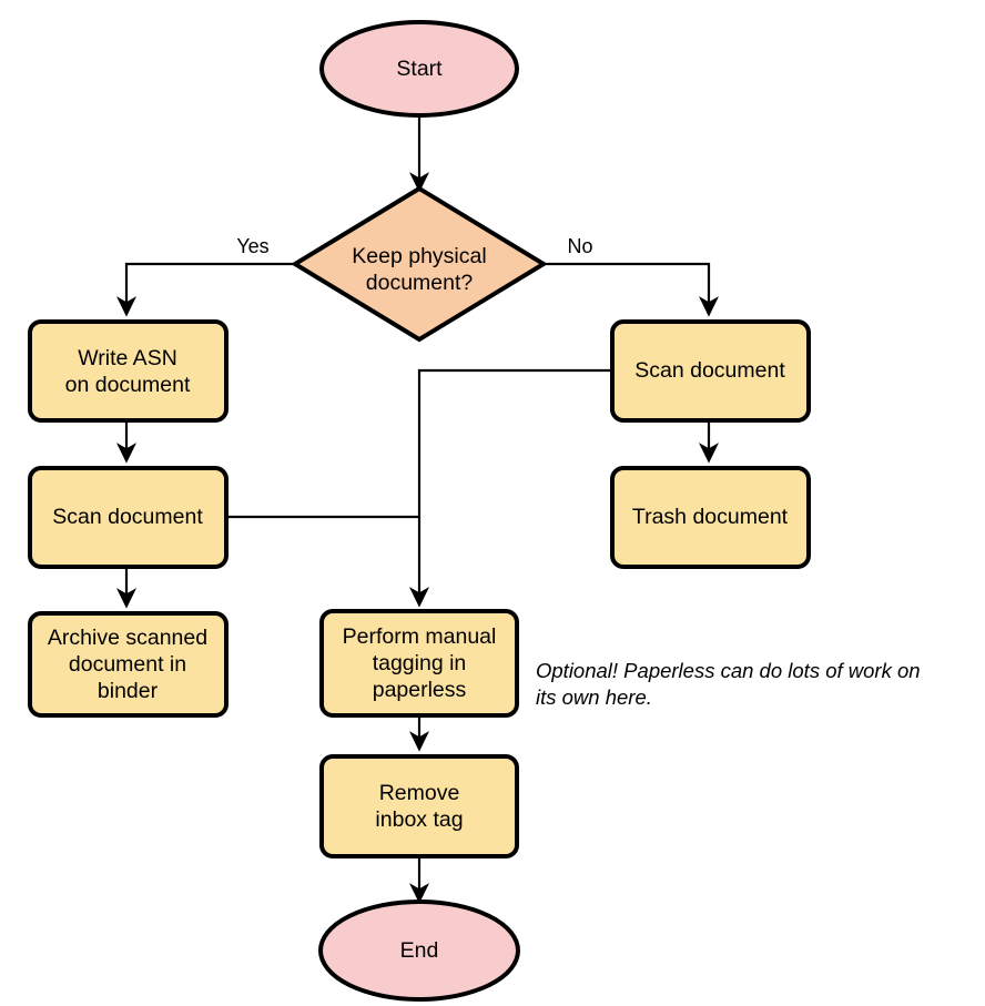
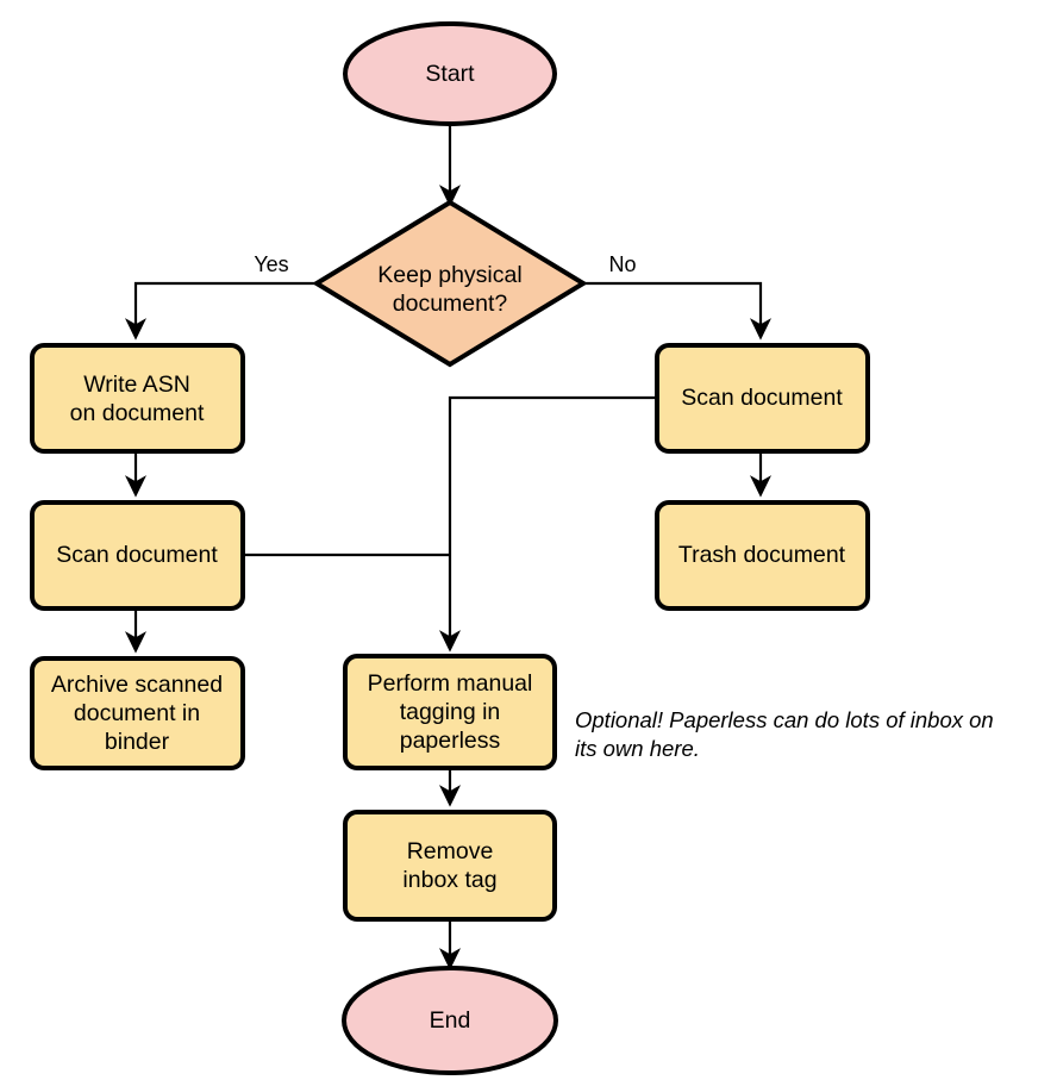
  Yes
  No
  Start
  Keep physical
  document?
  Write ASN
  on document
  Scan document
  Archive scanned
  document in
  binder
  Scan document
  Trash document
  Perform manual
  tagging in
  paperless
  Remove
  inbox tag
  End
- Optional! Paperless can do lots of work on
+ Optional! Paperless can do lots of inbox on
  its own here.
